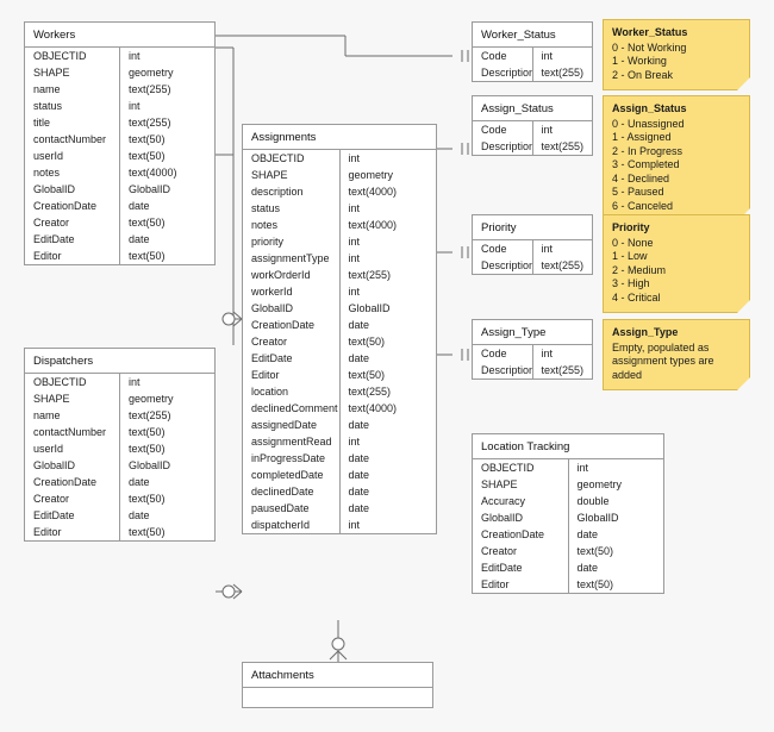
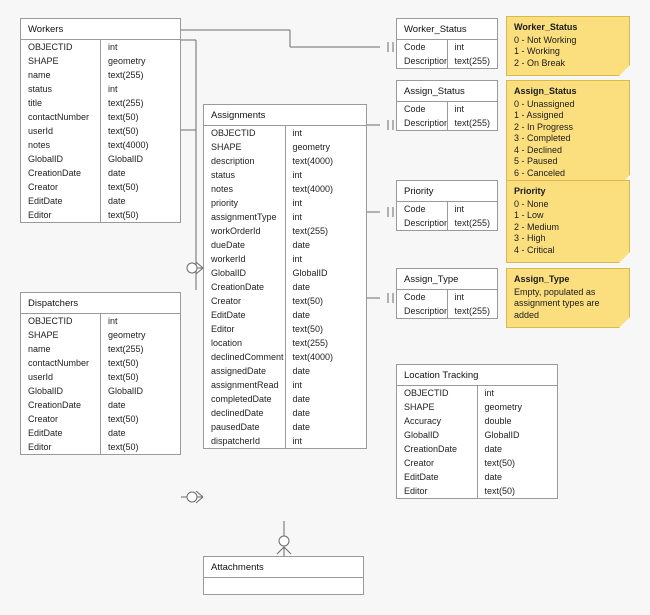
  Workers
  OBJECTID	int
  SHAPE	geometry
  name	text(255)
  status	int
  title	text(255)
  contactNumber	text(50)
  userId	text(50)
  notes	text(4000)
  GlobalID	GlobalID
  CreationDate	date
  Creator	text(50)
  EditDate	date
  Editor	text(50)
  Dispatchers
  OBJECTID	int
  SHAPE	geometry
  name	text(255)
  contactNumber	text(50)
  userId	text(50)
  GlobalID	GlobalID
  CreationDate	date
  Creator	text(50)
  EditDate	date
  Editor	text(50)
  Assignments
  OBJECTID	int
  SHAPE	geometry
  description	text(4000)
  status	int
  notes	text(4000)
  priority	int
  assignmentType	int
  workOrderId	text(255)
+ dueDate	date
  workerId	int
  GlobalID	GlobalID
  CreationDate	date
  Creator	text(50)
  EditDate	date
  Editor	text(50)
  location	text(255)
  declinedComment	text(4000)
  assignedDate	date
  assignmentRead	int
- inProgressDate	date
  completedDate	date
  declinedDate	date
  pausedDate	date
  dispatcherId	int
  Worker_Status
  Code	int
  Description	text(255)
  Assign_Status
  Code	int
  Description	text(255)
  Priority
  Code	int
  Description	text(255)
  Assign_Type
  Code	int
  Description	text(255)
  Location Tracking
  OBJECTID	int
  SHAPE	geometry
  Accuracy	double
  GlobalID	GlobalID
  CreationDate	date
  Creator	text(50)
  EditDate	date
  Editor	text(50)
  Attachments
  Worker_Status
  0 - Not Working
  1 - Working
  2 - On Break
  Assign_Status
  0 - Unassigned
  1 - Assigned
  2 - In Progress
  3 - Completed
  4 - Declined
  5 - Paused
  6 - Canceled
  Priority
  0 - None
  1 - Low
  2 - Medium
  3 - High
  4 - Critical
  Assign_Type
  Empty, populated as assignment types are added
